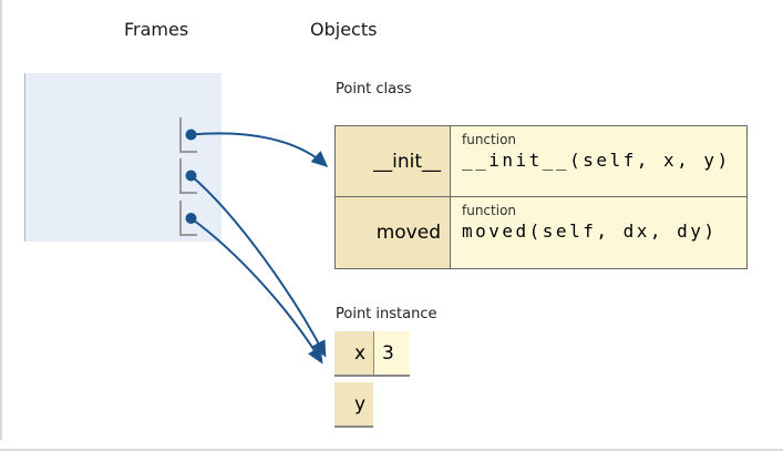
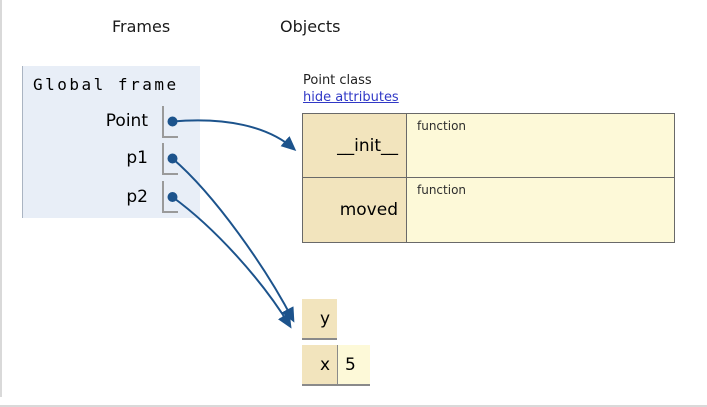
  Frames
  Objects
+ Global frame
+ Point
+ p1
+ p2
  Point class
+ hide attributes
  __init__
  function
- __init__(self, x, y)
  moved
  function
- moved(self, dx, dy)
- Point instance
- x
+ y
- 3
- y
+ x
+ 5
